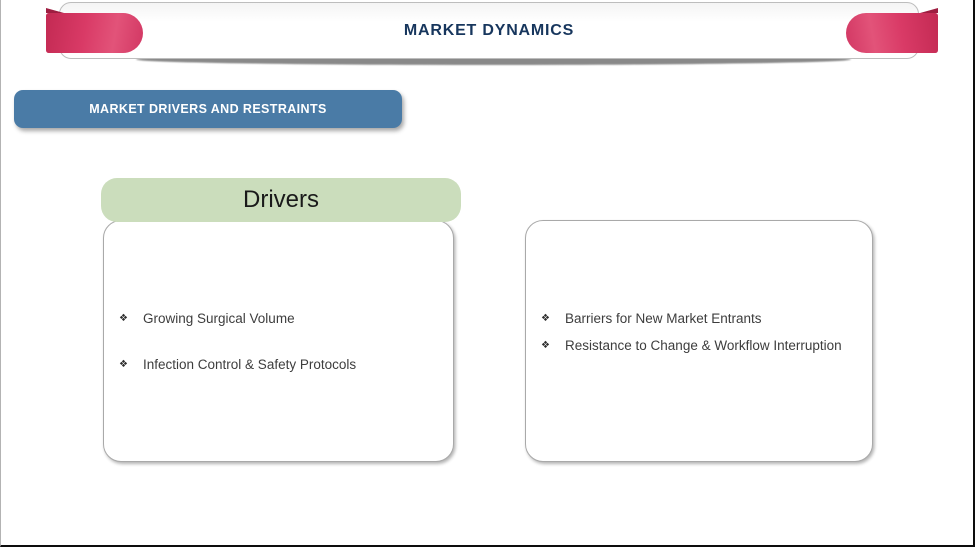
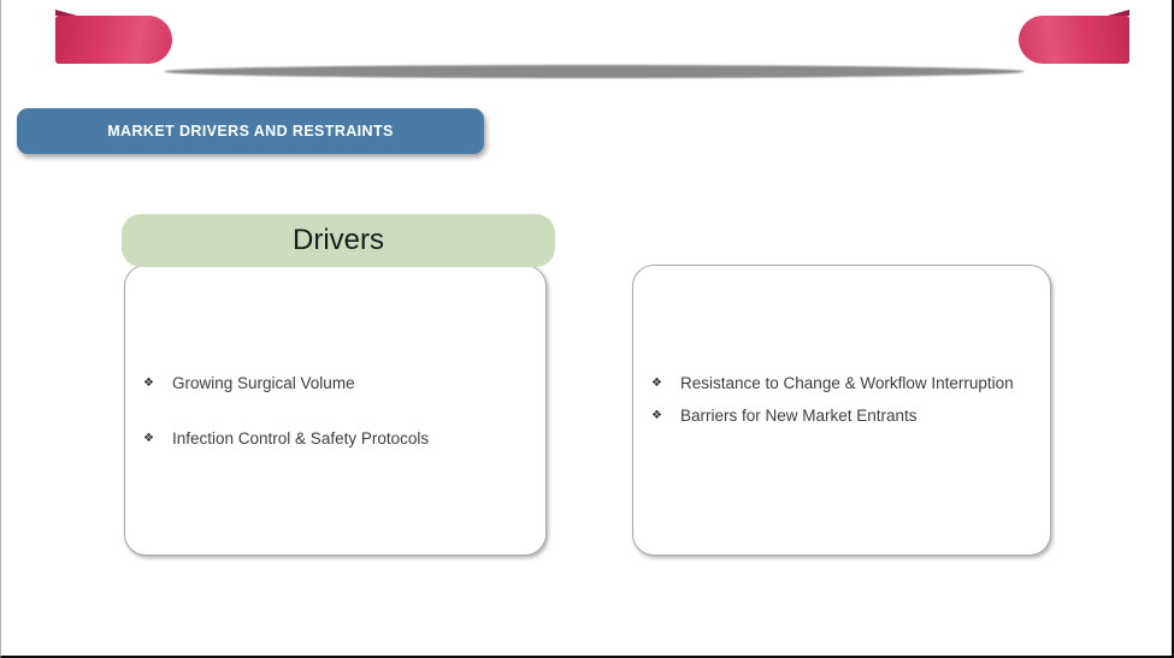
- MARKET DYNAMICS
  MARKET DRIVERS AND RESTRAINTS
  Drivers
  ❖
  Growing Surgical Volume
  ❖
  Infection Control & Safety Protocols
  ❖
- Barriers for New Market Entrants
+ Resistance to Change & Workflow Interruption
  ❖
- Resistance to Change & Workflow Interruption
+ Barriers for New Market Entrants
